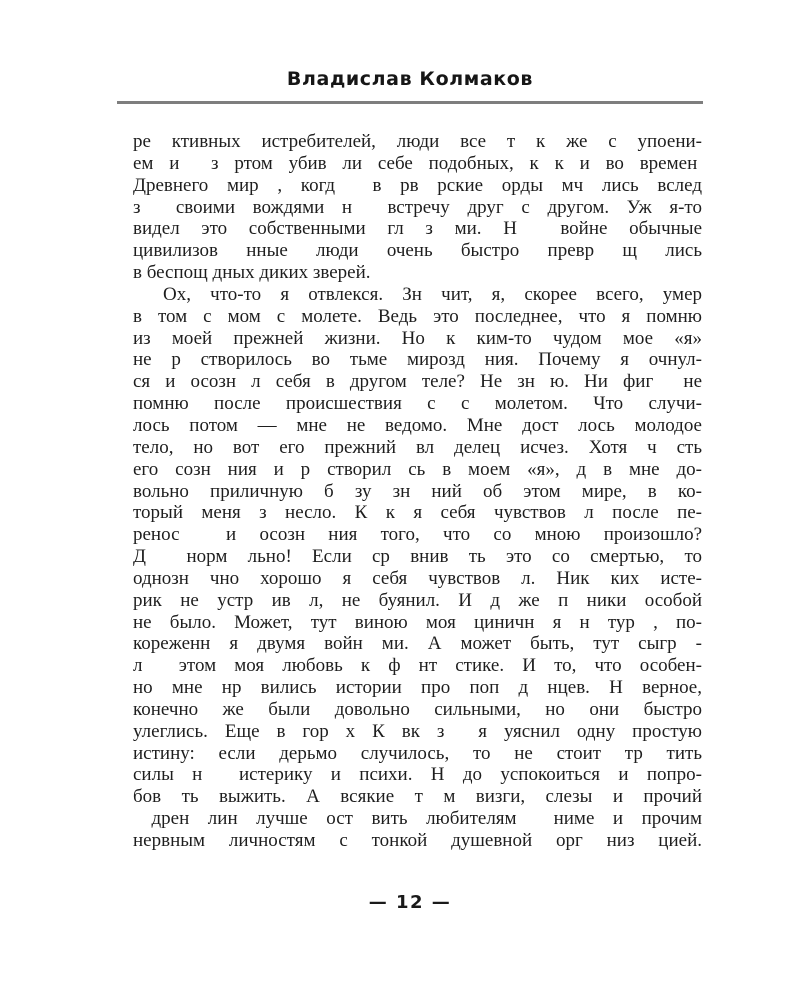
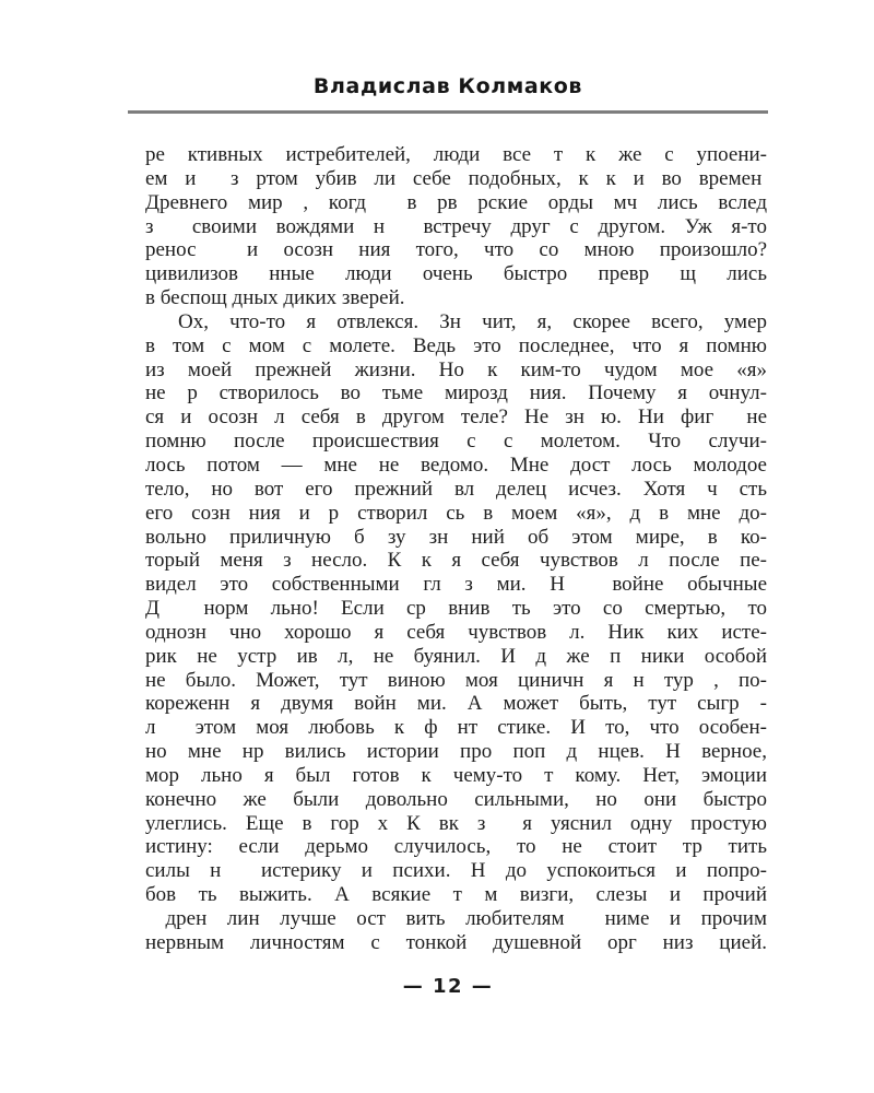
  Владислав Колмаков
  ре ктивных истребителей, люди все т к же с упоени-
  ем и з ртом убив ли себе подобных, к к и во времен
  Древнего мир , когд в рв рские орды мч лись вслед
  з своими вождями н встречу друг с другом. Уж я-то
- видел это собственными гл з ми. Н войне обычные
+ ренос и осозн ния того, что со мною произошло?
  цивилизов нные люди очень быстро превр щ лись
  в беспощ дных диких зверей.
  Ох, что-то я отвлекся. Зн чит, я, скорее всего, умер
  в том с мом с молете. Ведь это последнее, что я помню
  из моей прежней жизни. Но к ким-то чудом мое «я»
  не р створилось во тьме мирозд ния. Почему я очнул-
  ся и осозн л себя в другом теле? Не зн ю. Ни фиг не
  помню после происшествия с с молетом. Что случи-
  лось потом — мне не ведомо. Мне дост лось молодое
  тело, но вот его прежний вл делец исчез. Хотя ч сть
  его созн ния и р створил сь в моем «я», д в мне до-
  вольно приличную б зу зн ний об этом мире, в ко-
  торый меня з несло. К к я себя чувствов л после пе-
- ренос и осозн ния того, что со мною произошло?
+ видел это собственными гл з ми. Н войне обычные
  Д норм льно! Если ср внив ть это со смертью, то
  однозн чно хорошо я себя чувствов л. Ник ких исте-
  рик не устр ив л, не буянил. И д же п ники особой
  не было. Может, тут виною моя циничн я н тур , по-
  кореженн я двумя войн ми. А может быть, тут сыгр -
  л этом моя любовь к ф нт стике. И то, что особен-
  но мне нр вились истории про поп д нцев. Н верное,
+ мор льно я был готов к чему-то т кому. Нет, эмоции
  конечно же были довольно сильными, но они быстро
  улеглись. Еще в гор х К вк з я уяснил одну простую
  истину: если дерьмо случилось, то не стоит тр тить
  силы н истерику и психи. Н до успокоиться и попро-
  бов ть выжить. А всякие т м визги, слезы и прочий
  дрен лин лучше ост вить любителям ниме и прочим
  нервным личностям с тонкой душевной орг низ цией.
  — 12 —
